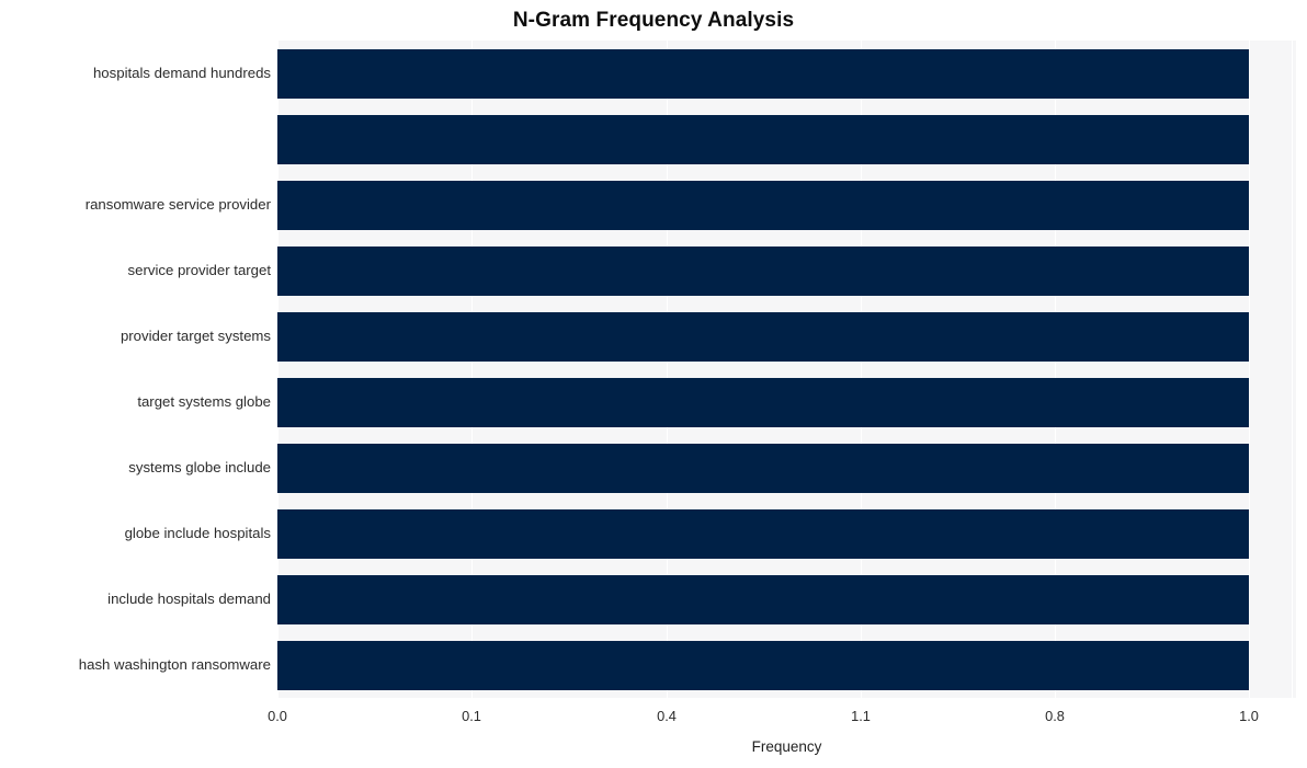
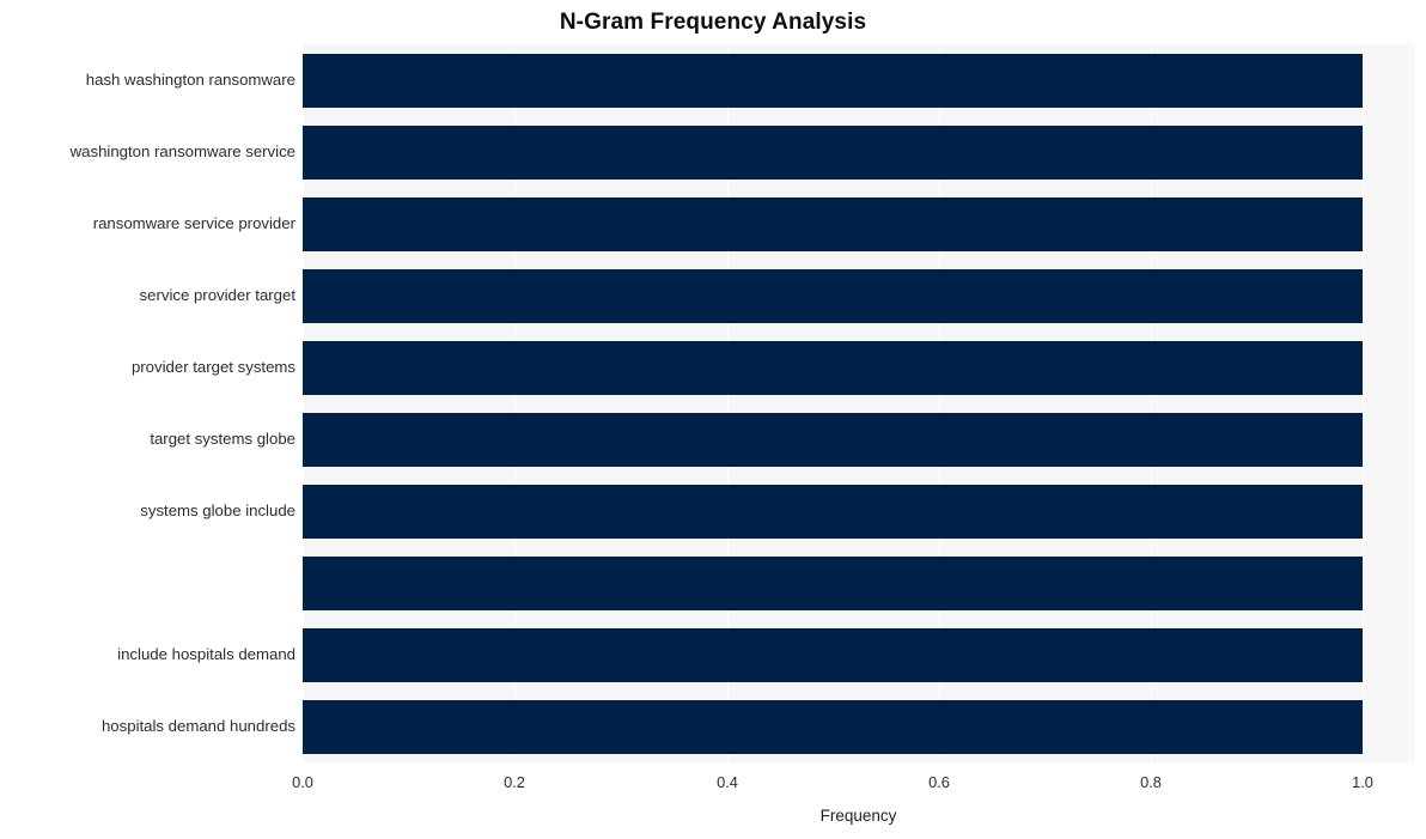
  N-Gram Frequency Analysis
- hospitals demand hundreds
+ hash washington ransomware
+ washington ransomware service
  ransomware service provider
  service provider target
  provider target systems
  target systems globe
  systems globe include
- globe include hospitals
  include hospitals demand
- hash washington ransomware
+ hospitals demand hundreds
  0.0
- 0.1
+ 0.2
  0.4
- 1.1
+ 0.6
  0.8
  1.0
  Frequency
